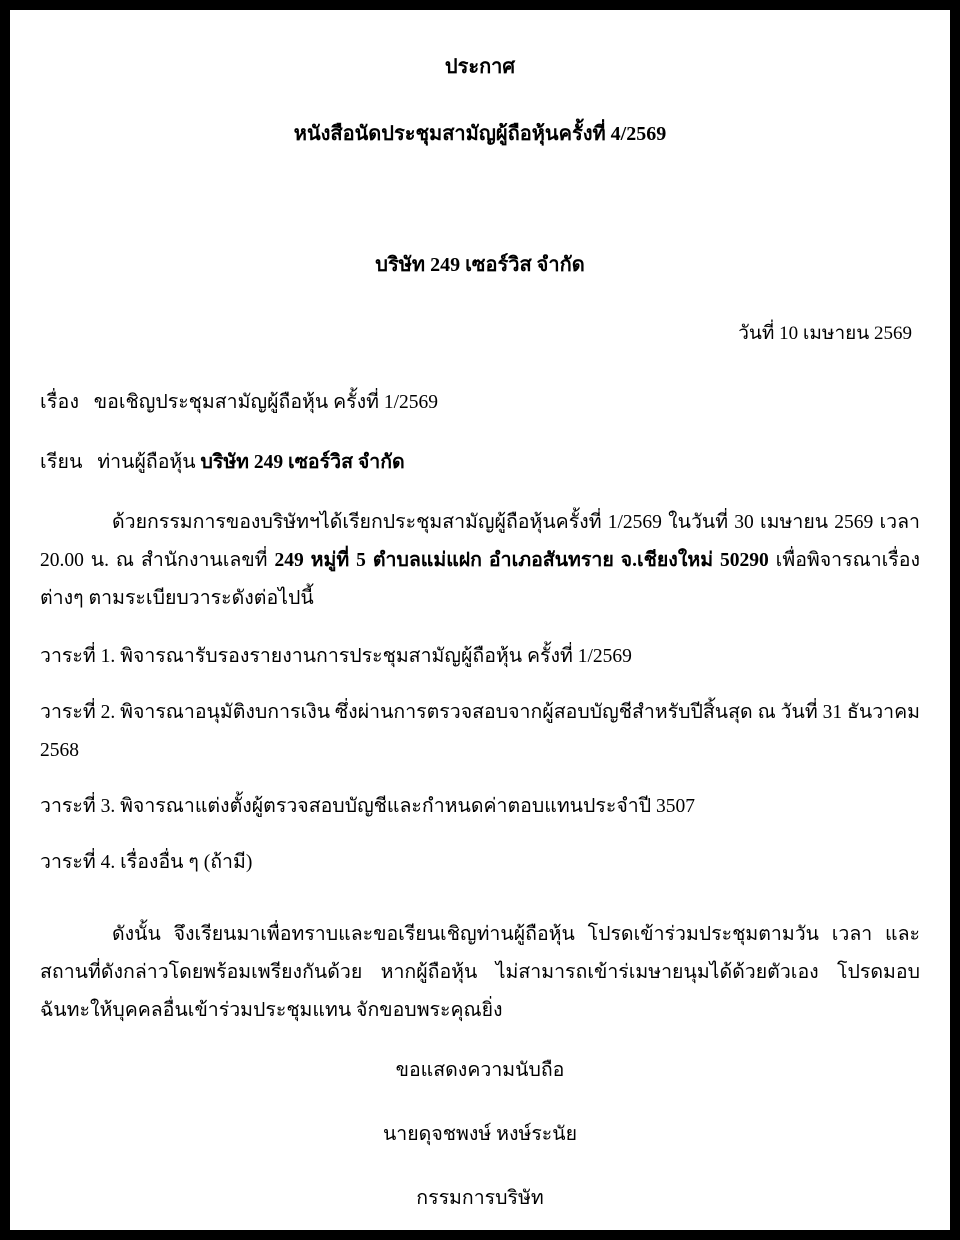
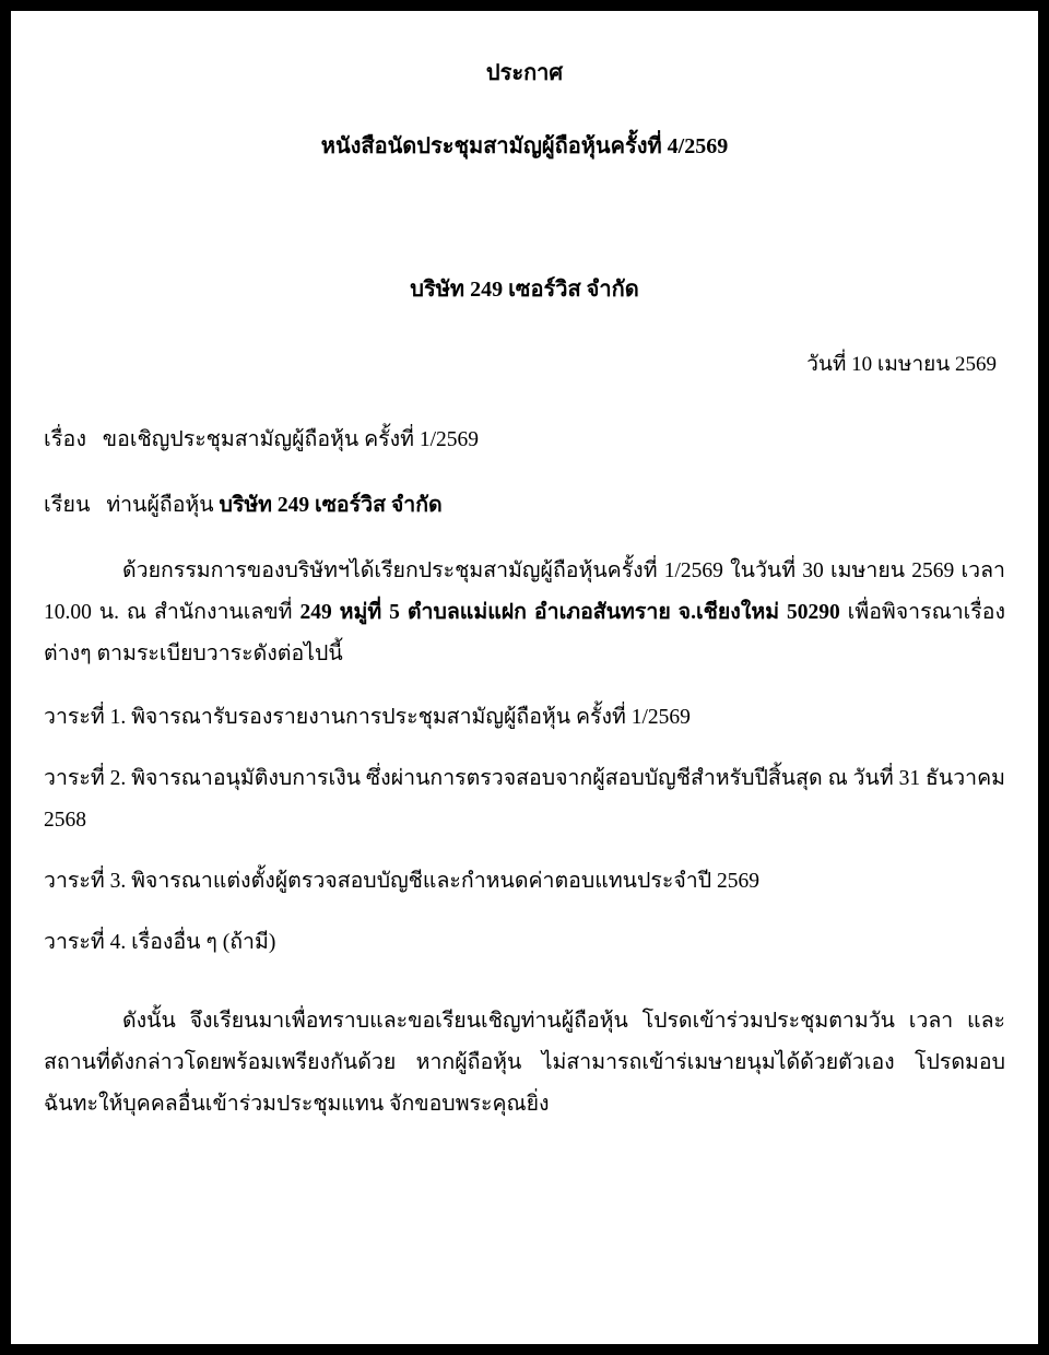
  ประกาศ
  หนังสือนัดประชุมสามัญผู้ถือหุ้นครั้งที่ 4/2569
  บริษัท 249 เซอร์วิส จำกัด
  วันที่ 10 เมษายน 2569
  เรื่อง ขอเชิญประชุมสามัญผู้ถือหุ้น ครั้งที่ 1/2569
  เรียน ท่านผู้ถือหุ้น บริษัท 249 เซอร์วิส จำกัด
- ด้วยกรรมการของบริษัทฯได้เรียกประชุมสามัญผู้ถือหุ้นครั้งที่ 1/2569 ในวันที่ 30 เมษายน 2569 เวลา 20.00 น. ณ สำนักงานเลขที่ 249 หมู่ที่ 5 ตำบลแม่แฝก อำเภอสันทราย จ.เชียงใหม่ 50290 เพื่อพิจารณาเรื่องต่างๆ ตามระเบียบวาระดังต่อไปนี้
+ ด้วยกรรมการของบริษัทฯได้เรียกประชุมสามัญผู้ถือหุ้นครั้งที่ 1/2569 ในวันที่ 30 เมษายน 2569 เวลา 10.00 น. ณ สำนักงานเลขที่ 249 หมู่ที่ 5 ตำบลแม่แฝก อำเภอสันทราย จ.เชียงใหม่ 50290 เพื่อพิจารณาเรื่องต่างๆ ตามระเบียบวาระดังต่อไปนี้
  วาระที่ 1. พิจารณารับรองรายงานการประชุมสามัญผู้ถือหุ้น ครั้งที่ 1/2569
  วาระที่ 2. พิจารณาอนุมัติงบการเงิน ซึ่งผ่านการตรวจสอบจากผู้สอบบัญชีสำหรับปีสิ้นสุด ณ วันที่ 31 ธันวาคม 2568
- วาระที่ 3. พิจารณาแต่งตั้งผู้ตรวจสอบบัญชีและกำหนดค่าตอบแทนประจำปี 3507
+ วาระที่ 3. พิจารณาแต่งตั้งผู้ตรวจสอบบัญชีและกำหนดค่าตอบแทนประจำปี 2569
  วาระที่ 4. เรื่องอื่น ๆ (ถ้ามี)
  ดังนั้น จึงเรียนมาเพื่อทราบและขอเรียนเชิญท่านผู้ถือหุ้น โปรดเข้าร่วมประชุมตามวัน เวลา และสถานที่ดังกล่าวโดยพร้อมเพรียงกันด้วย หากผู้ถือหุ้น ไม่สามารถเข้าร่เมษายนุมได้ด้วยตัวเอง โปรดมอบฉันทะให้บุคคลอื่นเข้าร่วมประชุมแทน จักขอบพระคุณยิ่ง
- ขอแสดงความนับถือ
- นายดุจชพงษ์ หงษ์ระนัย
- กรรมการบริษัท
